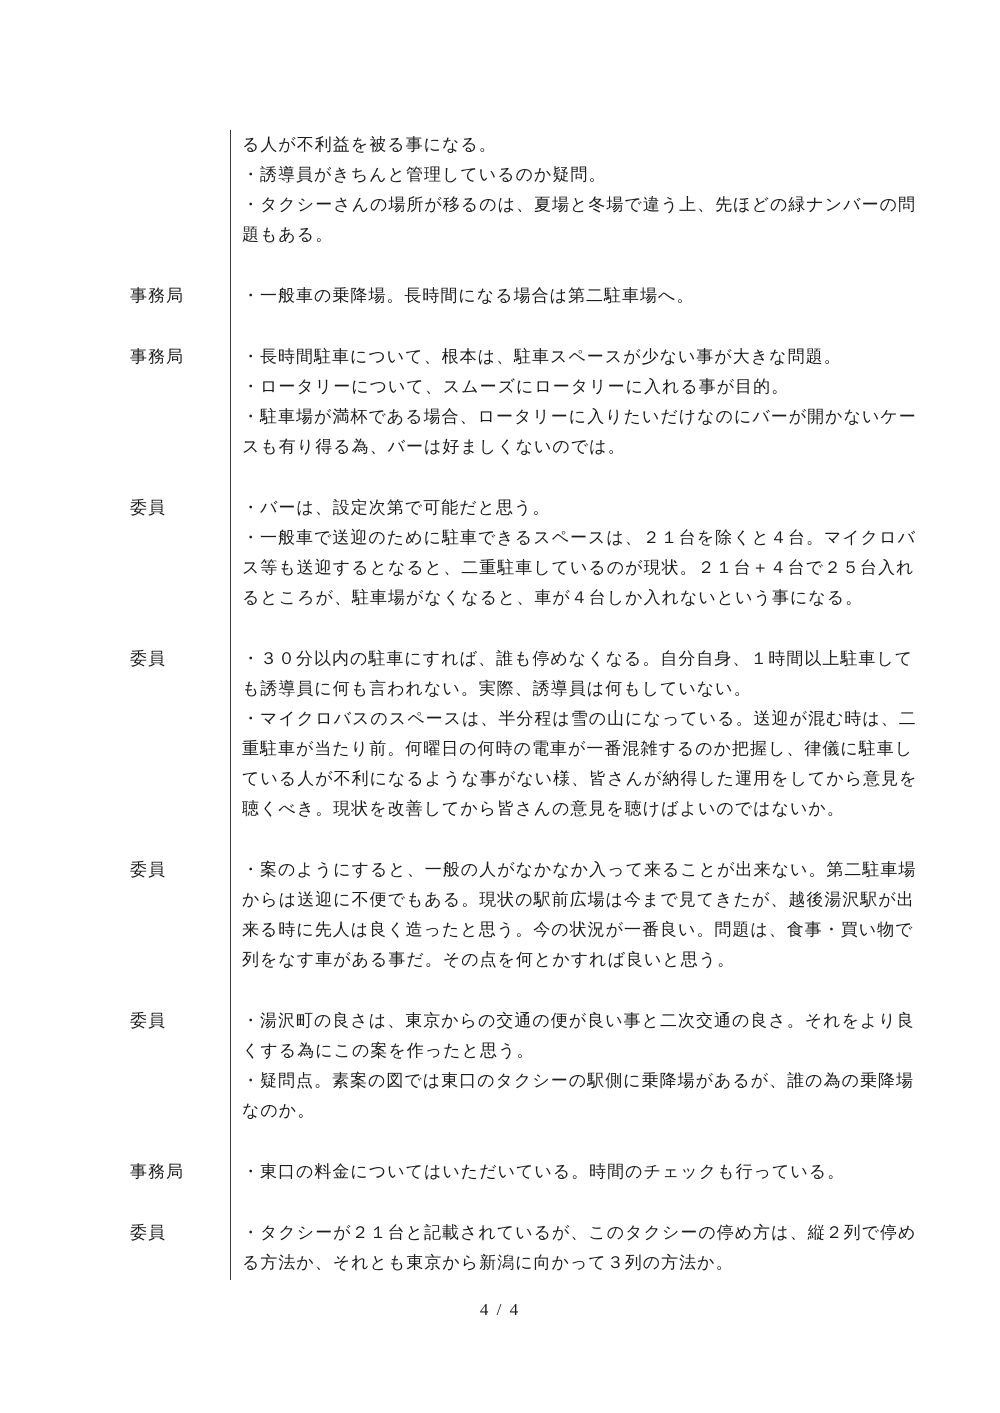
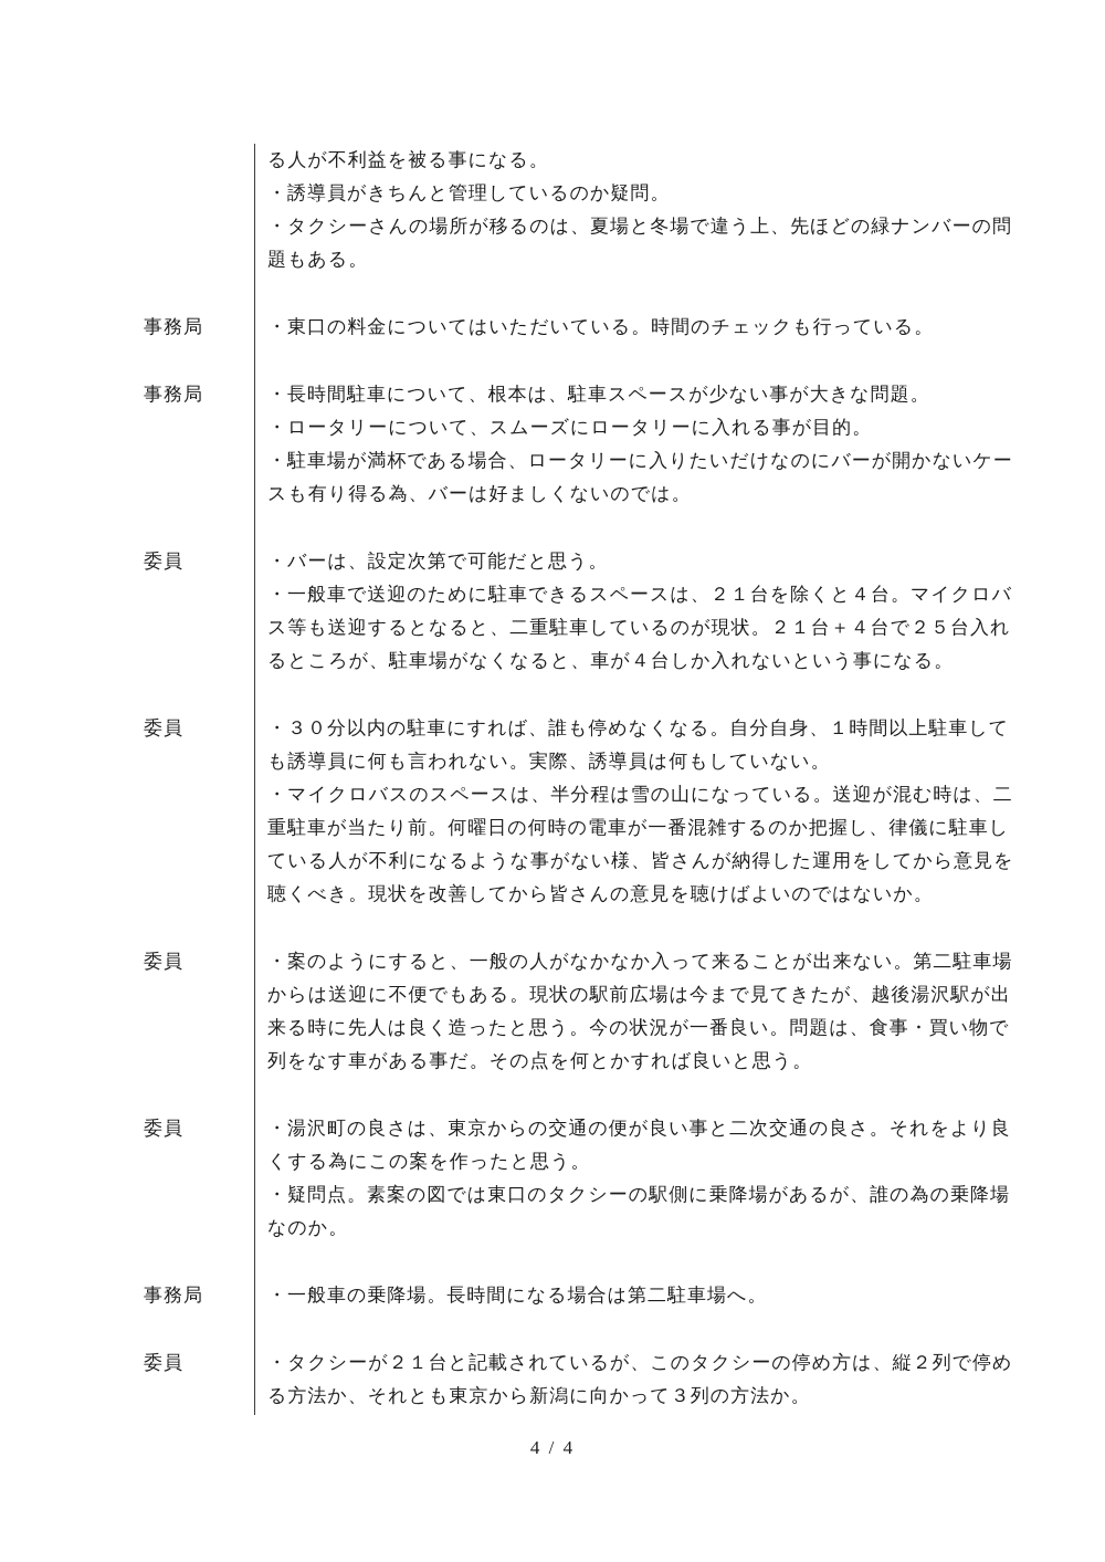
  る人が不利益を被る事になる。
  ・誘導員がきちんと管理しているのか疑問。
  ・タクシーさんの場所が移るのは、夏場と冬場で違う上、先ほどの緑ナンバーの問
  題もある。
  事務局
- ・一般車の乗降場。長時間になる場合は第二駐車場へ。
+ ・東口の料金についてはいただいている。時間のチェックも行っている。
  事務局
  ・長時間駐車について、根本は、駐車スペースが少ない事が大きな問題。
  ・ロータリーについて、スムーズにロータリーに入れる事が目的。
  ・駐車場が満杯である場合、ロータリーに入りたいだけなのにバーが開かないケー
  スも有り得る為、バーは好ましくないのでは。
  委員
  ・バーは、設定次第で可能だと思う。
  ・一般車で送迎のために駐車できるスペースは、２１台を除くと４台。マイクロバ
  ス等も送迎するとなると、二重駐車しているのが現状。２１台＋４台で２５台入れ
  るところが、駐車場がなくなると、車が４台しか入れないという事になる。
  委員
  ・３０分以内の駐車にすれば、誰も停めなくなる。自分自身、１時間以上駐車して
  も誘導員に何も言われない。実際、誘導員は何もしていない。
  ・マイクロバスのスペースは、半分程は雪の山になっている。送迎が混む時は、二
  重駐車が当たり前。何曜日の何時の電車が一番混雑するのか把握し、律儀に駐車し
  ている人が不利になるような事がない様、皆さんが納得した運用をしてから意見を
  聴くべき。現状を改善してから皆さんの意見を聴けばよいのではないか。
  委員
  ・案のようにすると、一般の人がなかなか入って来ることが出来ない。第二駐車場
  からは送迎に不便でもある。現状の駅前広場は今まで見てきたが、越後湯沢駅が出
  来る時に先人は良く造ったと思う。今の状況が一番良い。問題は、食事・買い物で
  列をなす車がある事だ。その点を何とかすれば良いと思う。
  委員
  ・湯沢町の良さは、東京からの交通の便が良い事と二次交通の良さ。それをより良
  くする為にこの案を作ったと思う。
  ・疑問点。素案の図では東口のタクシーの駅側に乗降場があるが、誰の為の乗降場
  なのか。
  事務局
- ・東口の料金についてはいただいている。時間のチェックも行っている。
+ ・一般車の乗降場。長時間になる場合は第二駐車場へ。
  委員
  ・タクシーが２１台と記載されているが、このタクシーの停め方は、縦２列で停め
  る方法か、それとも東京から新潟に向かって３列の方法か。
  4 / 4
